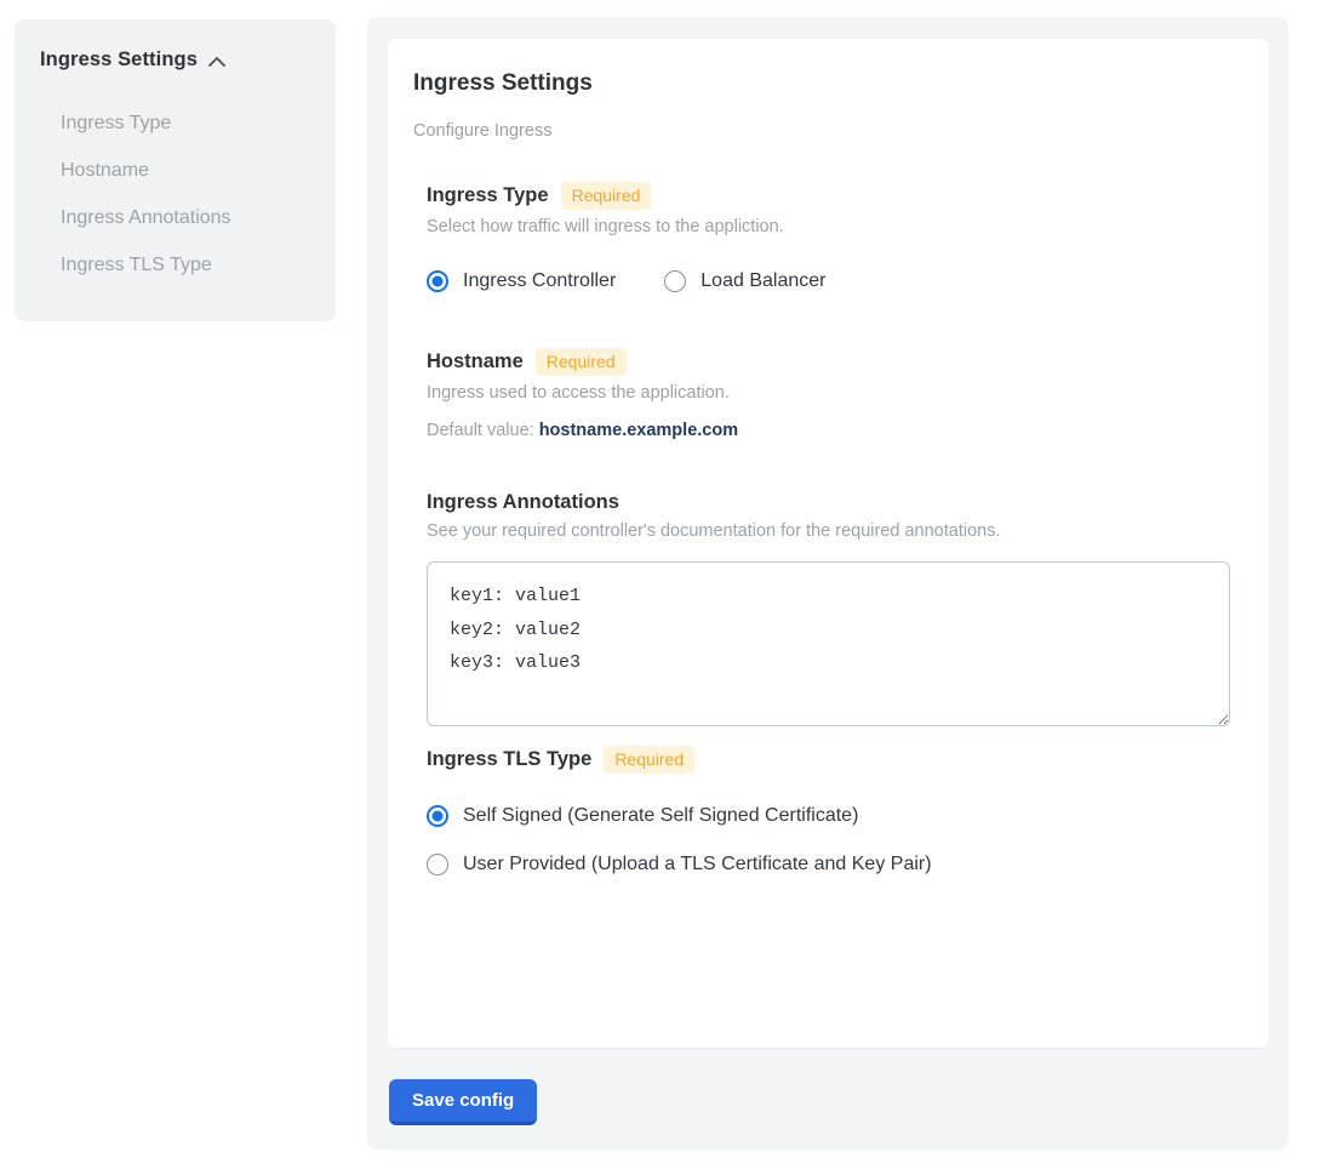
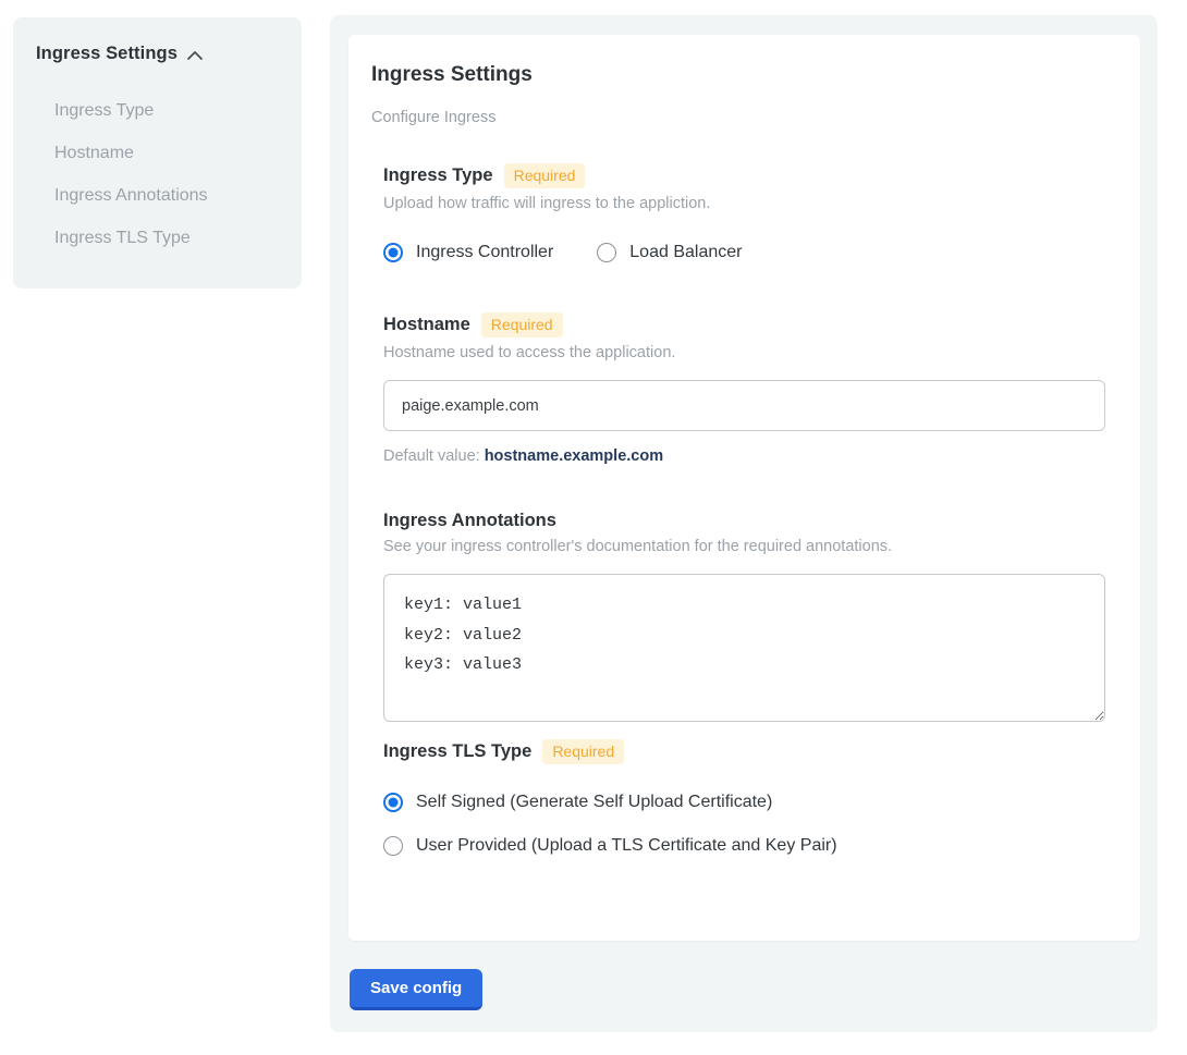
  Ingress Settings
  Ingress Type
  Hostname
  Ingress Annotations
  Ingress TLS Type
  Ingress Settings
  Configure Ingress
  Ingress Type
  Required
- Select how traffic will ingress to the appliction.
+ Upload how traffic will ingress to the appliction.
  Ingress Controller
  Load Balancer
  Hostname
  Required
- Ingress used to access the application.
+ Hostname used to access the application.
+ paige.example.com
  Default value: hostname.example.com
  Ingress Annotations
- See your required controller's documentation for the required annotations.
+ See your ingress controller's documentation for the required annotations.
  key1: value1
  key2: value2
  key3: value3
  Ingress TLS Type
  Required
- Self Signed (Generate Self Signed Certificate)
+ Self Signed (Generate Self Upload Certificate)
  User Provided (Upload a TLS Certificate and Key Pair)
  Save config
